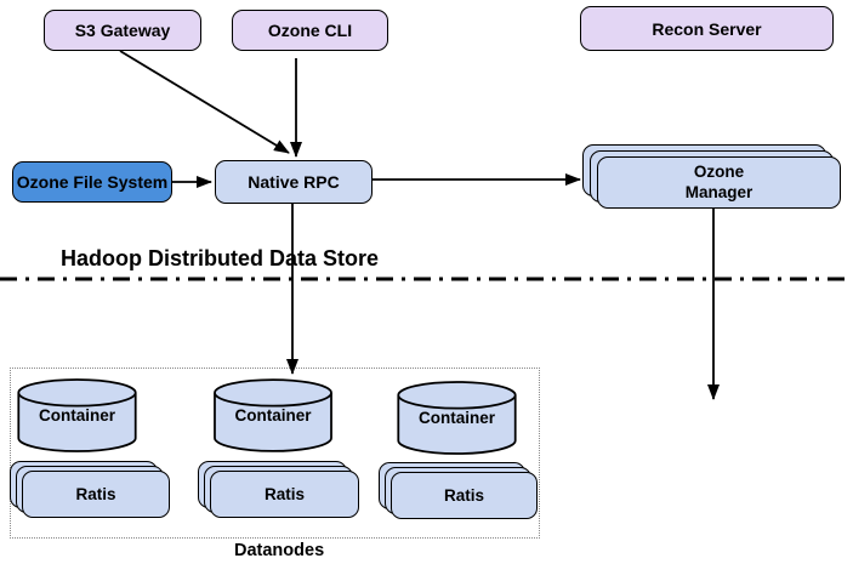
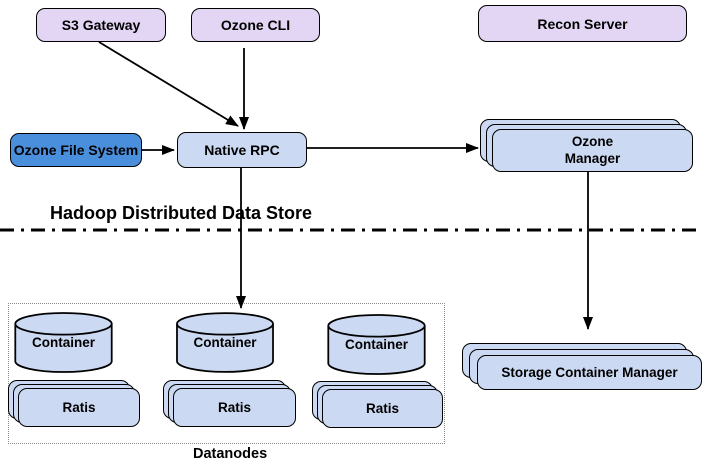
  S3 Gateway
  Ozone CLI
  Recon Server
  Ozone File System
  Native RPC
  Ozone
  Manager
  Hadoop Distributed Data Store
  Container
  Container
  Container
  Ratis
  Ratis
  Ratis
+ Storage Container Manager
  Datanodes
